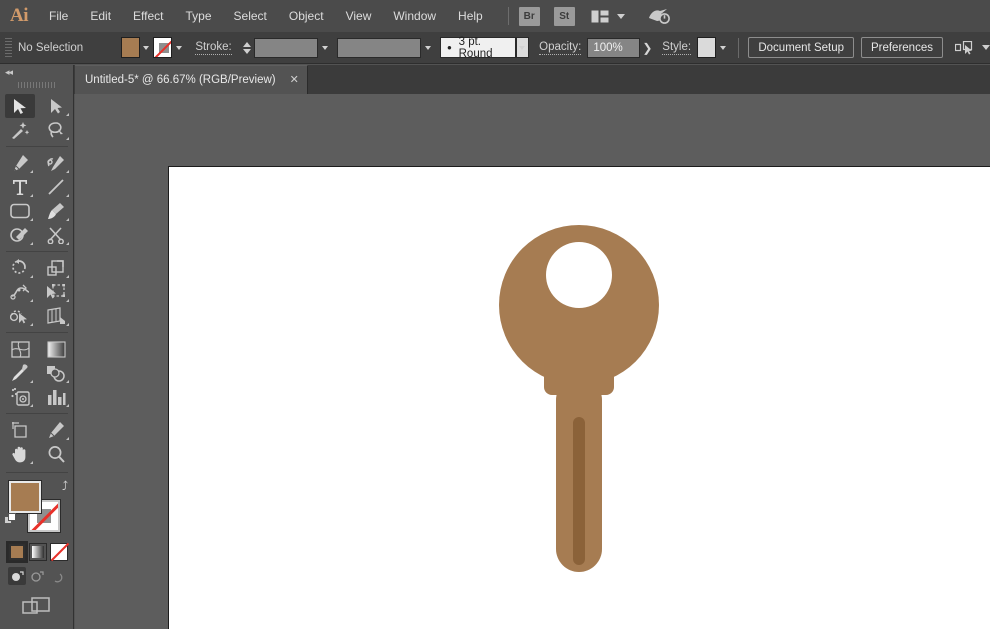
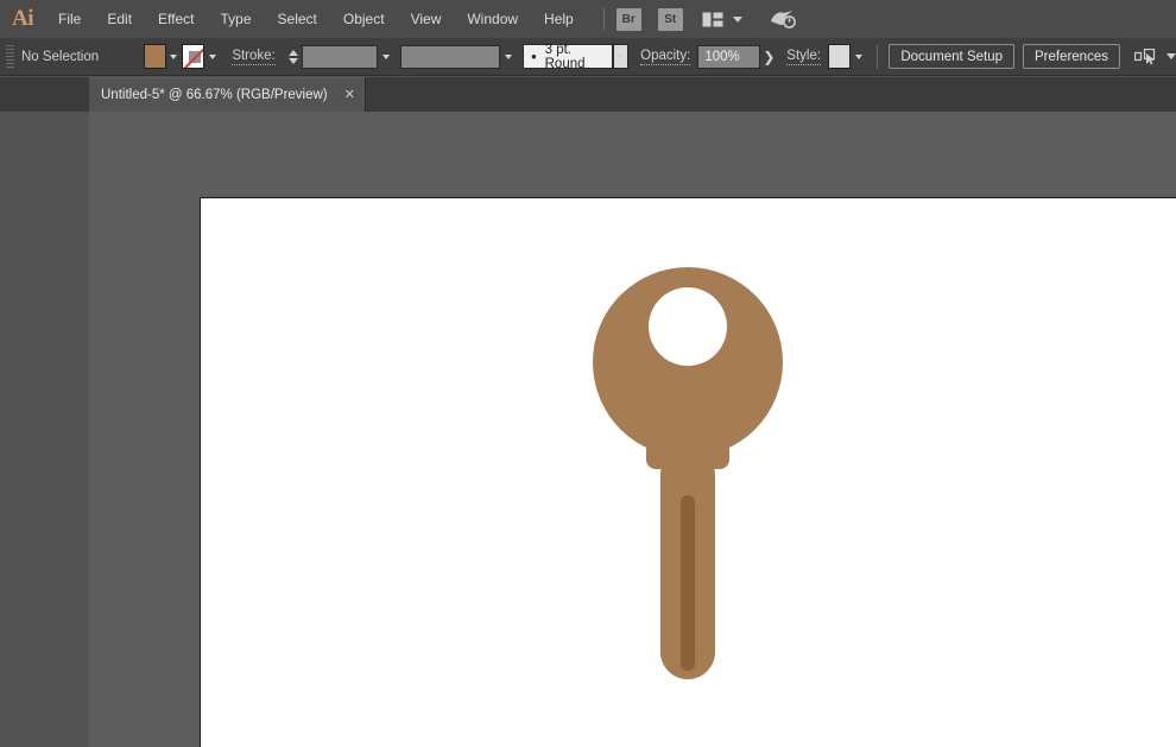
  Ai
  File
  Edit
  Effect
  Type
  Select
  Object
  View
  Window
  Help
  Br
  St
  No Selection
  Stroke:
  •
  3 pt. Round
  Opacity:
  100%
  ❯
  Style:
  Document Setup
  Preferences
  Untitled-5* @ 66.67% (RGB/Preview)
  ✕
- ◂◂
- ⤴
